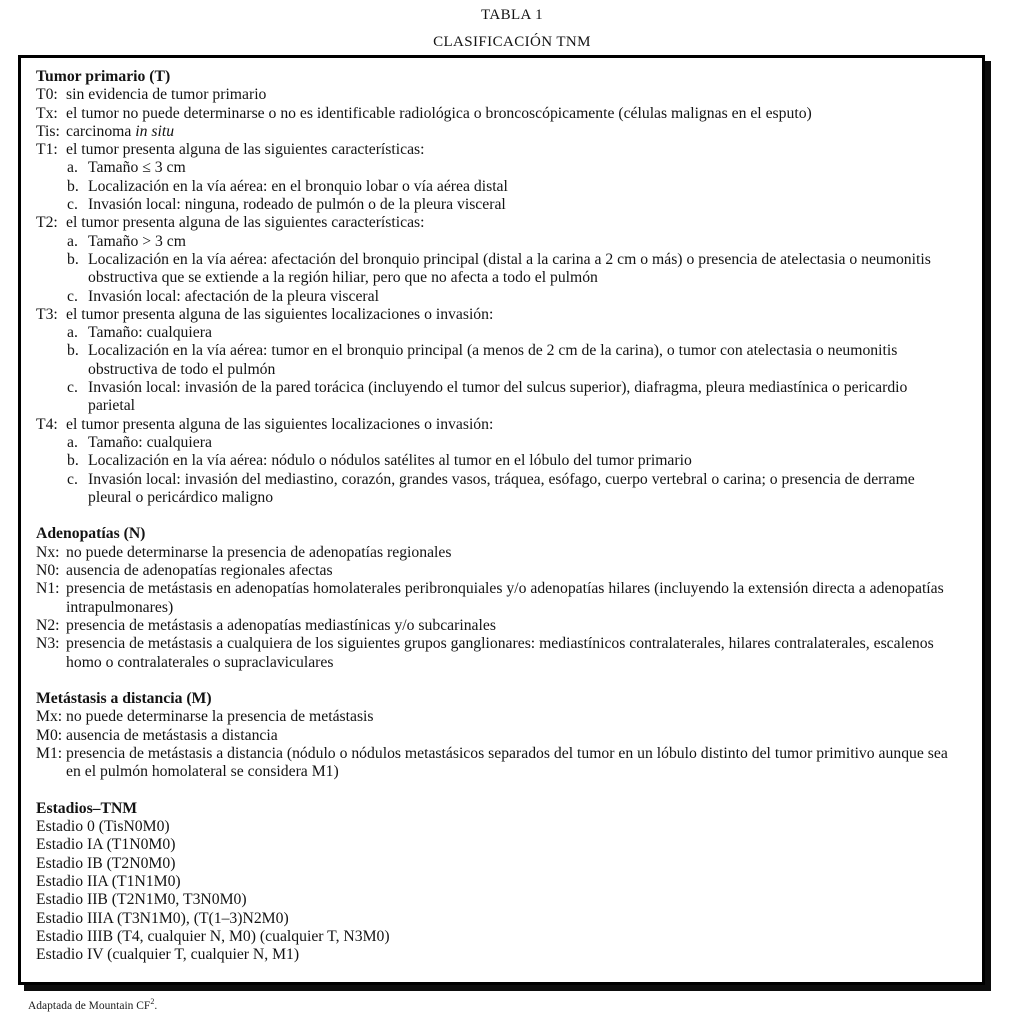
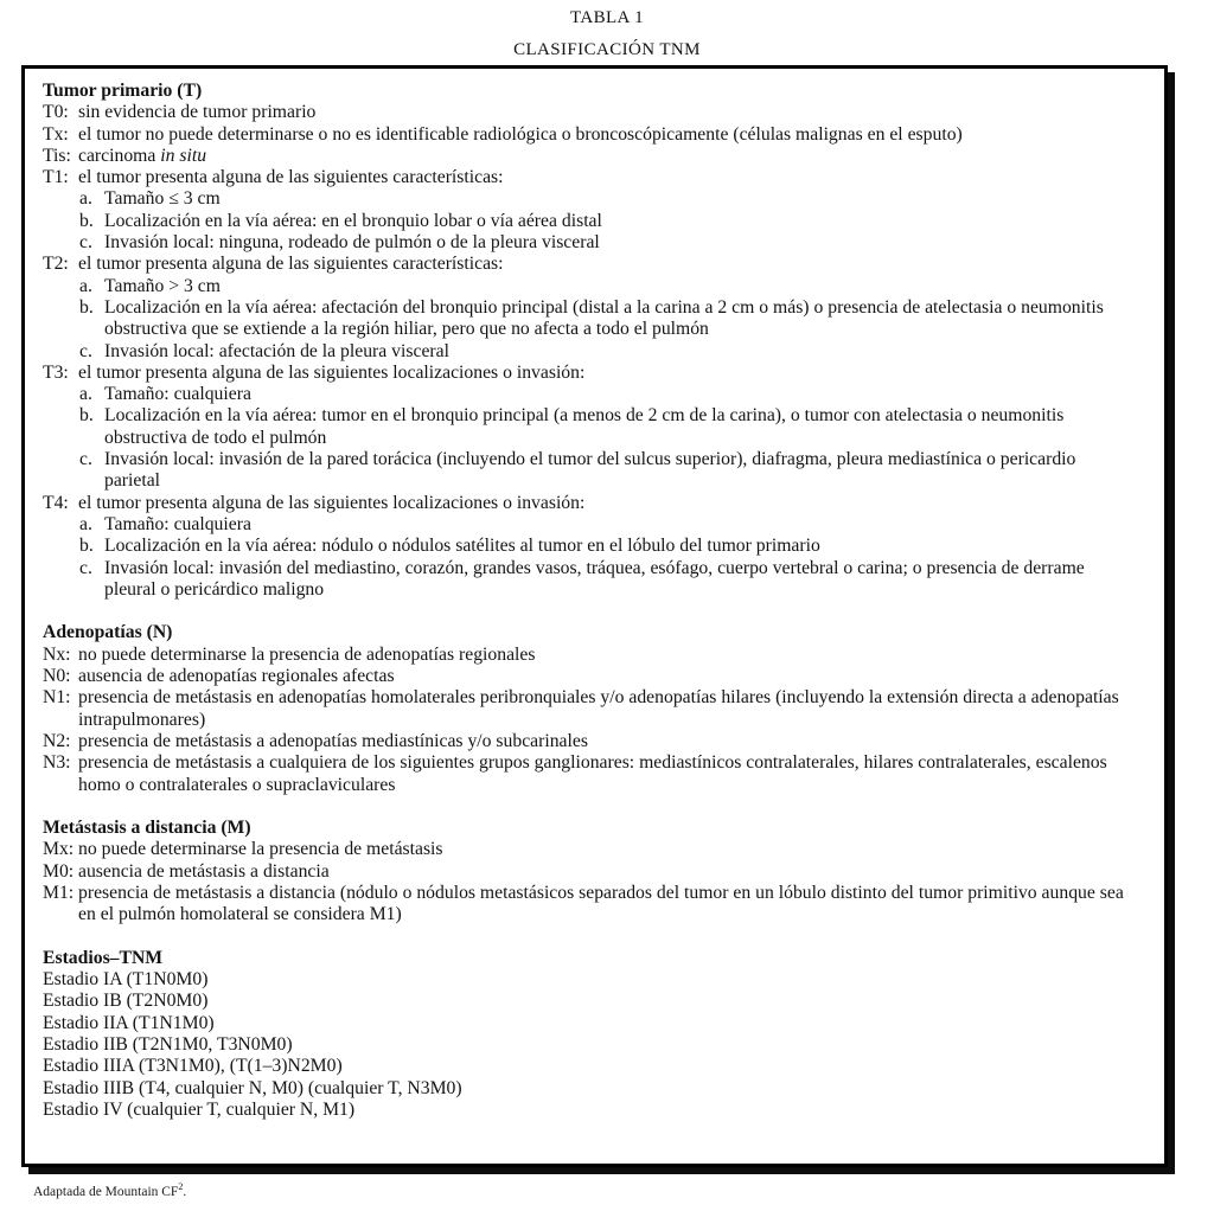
  TABLA 1
  CLASIFICACIÓN TNM
  Tumor primario (T)
  T0:
  sin evidencia de tumor primario
  Tx:
  el tumor no puede determinarse o no es identificable radiológica o broncoscópicamente (células malignas en el esputo)
  Tis:
  carcinoma in situ
  T1:
  el tumor presenta alguna de las siguientes características:
  a.
  Tamaño ≤ 3 cm
  b.
  Localización en la vía aérea: en el bronquio lobar o vía aérea distal
  c.
  Invasión local: ninguna, rodeado de pulmón o de la pleura visceral
  T2:
  el tumor presenta alguna de las siguientes características:
  a.
  Tamaño > 3 cm
  b.
  Localización en la vía aérea: afectación del bronquio principal (distal a la carina a 2 cm o más) o presencia de atelectasia o neumonitis obstructiva que se extiende a la región hiliar, pero que no afecta a todo el pulmón
  c.
  Invasión local: afectación de la pleura visceral
  T3:
  el tumor presenta alguna de las siguientes localizaciones o invasión:
  a.
  Tamaño: cualquiera
  b.
  Localización en la vía aérea: tumor en el bronquio principal (a menos de 2 cm de la carina), o tumor con atelectasia o neumonitis obstructiva de todo el pulmón
  c.
  Invasión local: invasión de la pared torácica (incluyendo el tumor del sulcus superior), diafragma, pleura mediastínica o pericardio parietal
  T4:
  el tumor presenta alguna de las siguientes localizaciones o invasión:
  a.
  Tamaño: cualquiera
  b.
  Localización en la vía aérea: nódulo o nódulos satélites al tumor en el lóbulo del tumor primario
  c.
  Invasión local: invasión del mediastino, corazón, grandes vasos, tráquea, esófago, cuerpo vertebral o carina; o presencia de derrame pleural o pericárdico maligno
  Adenopatías (N)
  Nx:
  no puede determinarse la presencia de adenopatías regionales
  N0:
  ausencia de adenopatías regionales afectas
  N1:
  presencia de metástasis en adenopatías homolaterales peribronquiales y/o adenopatías hilares (incluyendo la extensión directa a adenopatías intrapulmonares)
  N2:
  presencia de metástasis a adenopatías mediastínicas y/o subcarinales
  N3:
  presencia de metástasis a cualquiera de los siguientes grupos ganglionares: mediastínicos contralaterales, hilares contralaterales, escalenos homo o contralaterales o supraclaviculares
  Metástasis a distancia (M)
  Mx:
  no puede determinarse la presencia de metástasis
  M0:
  ausencia de metástasis a distancia
  M1:
  presencia de metástasis a distancia (nódulo o nódulos metastásicos separados del tumor en un lóbulo distinto del tumor primitivo aunque sea en el pulmón homolateral se considera M1)
  Estadios–TNM
- Estadio 0 (TisN0M0)
  Estadio IA (T1N0M0)
  Estadio IB (T2N0M0)
  Estadio IIA (T1N1M0)
  Estadio IIB (T2N1M0, T3N0M0)
  Estadio IIIA (T3N1M0), (T(1–3)N2M0)
  Estadio IIIB (T4, cualquier N, M0) (cualquier T, N3M0)
  Estadio IV (cualquier T, cualquier N, M1)
  Adaptada de Mountain CF2.
